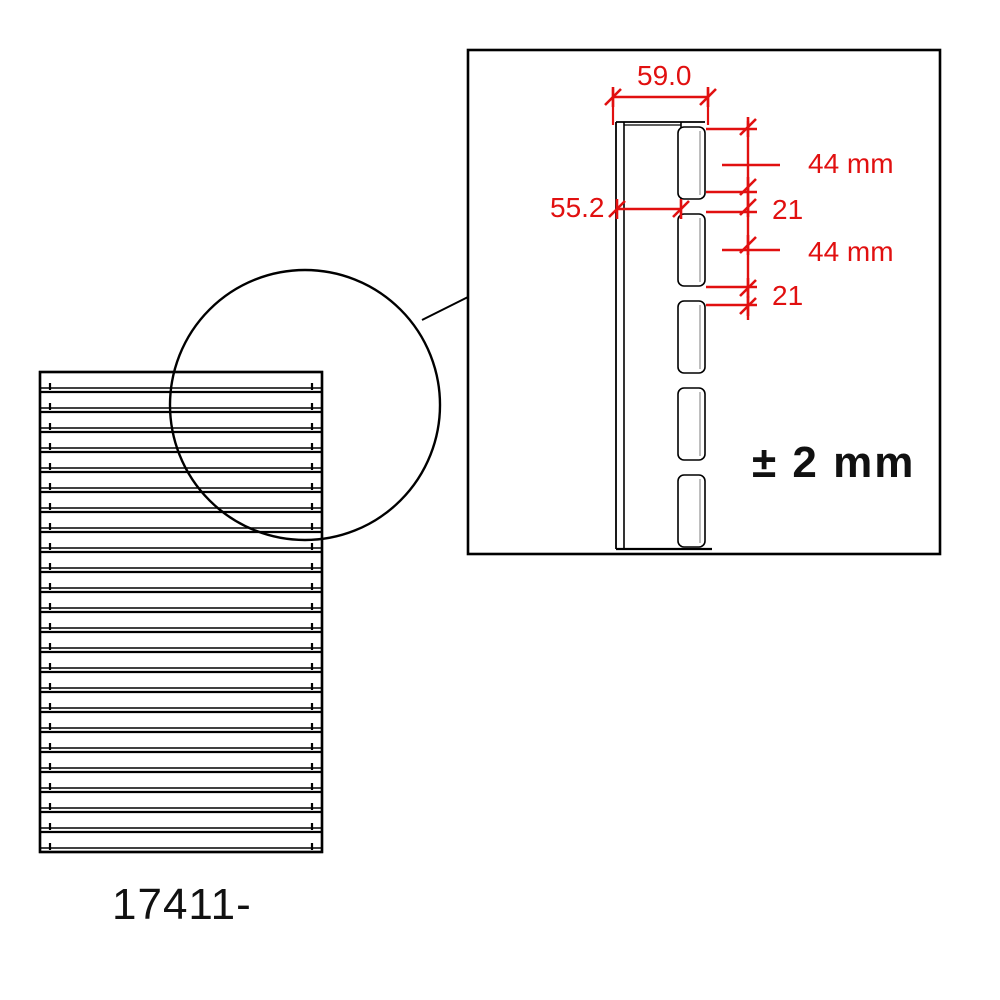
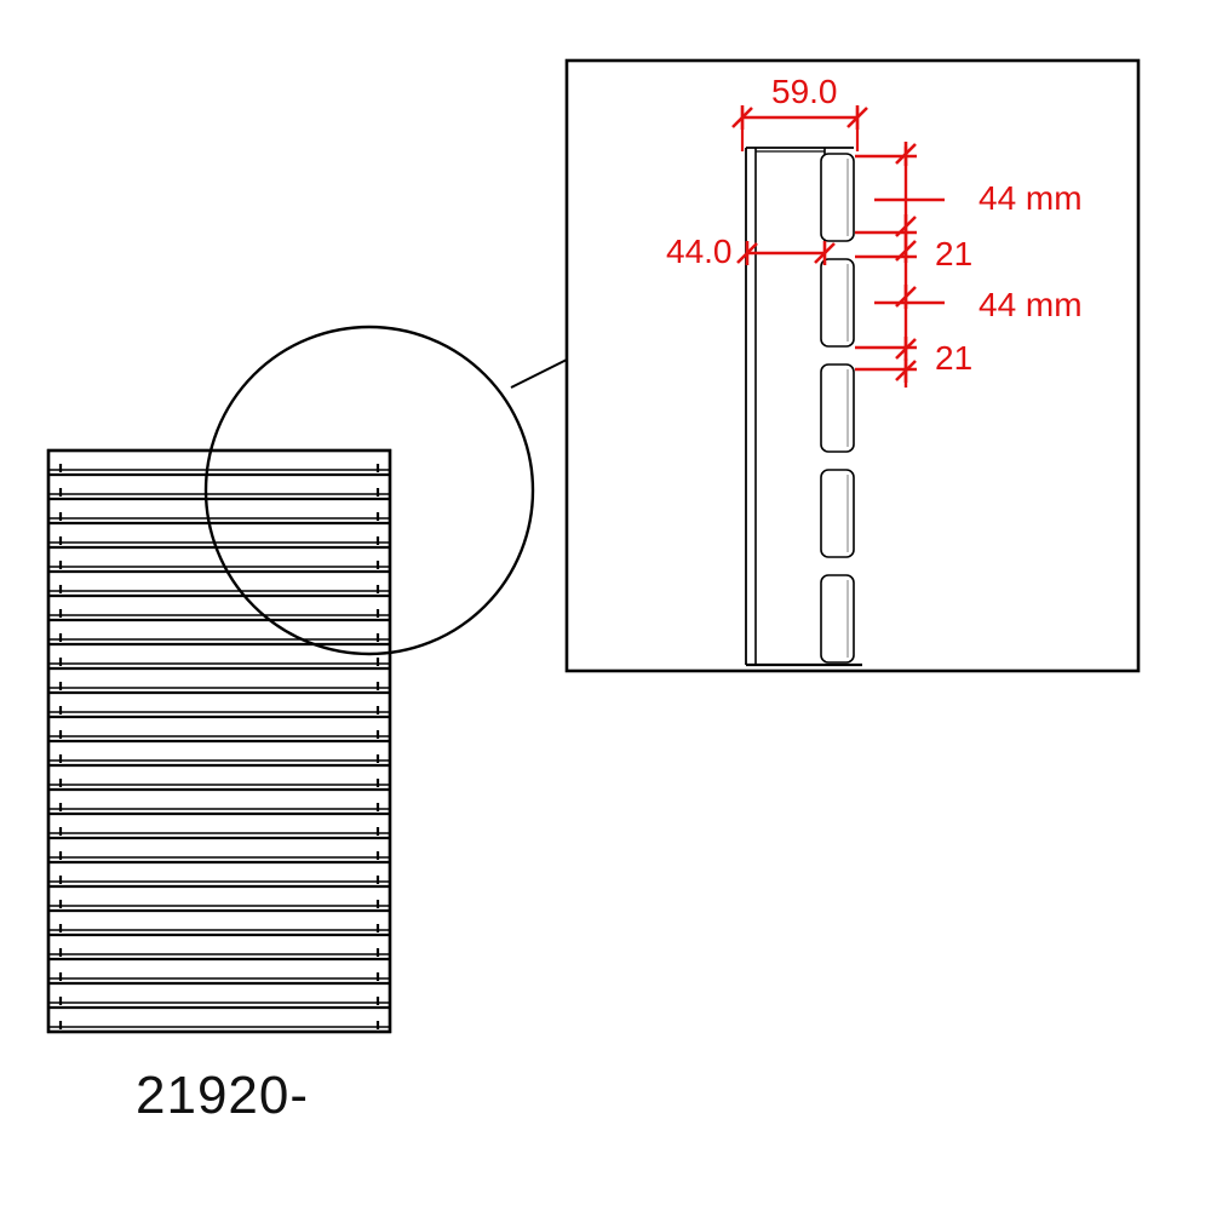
- 17411-
+ 21920-
  59.0
- 55.2
+ 44.0
  44 mm
  21
  44 mm
  21
- ± 2 mm
